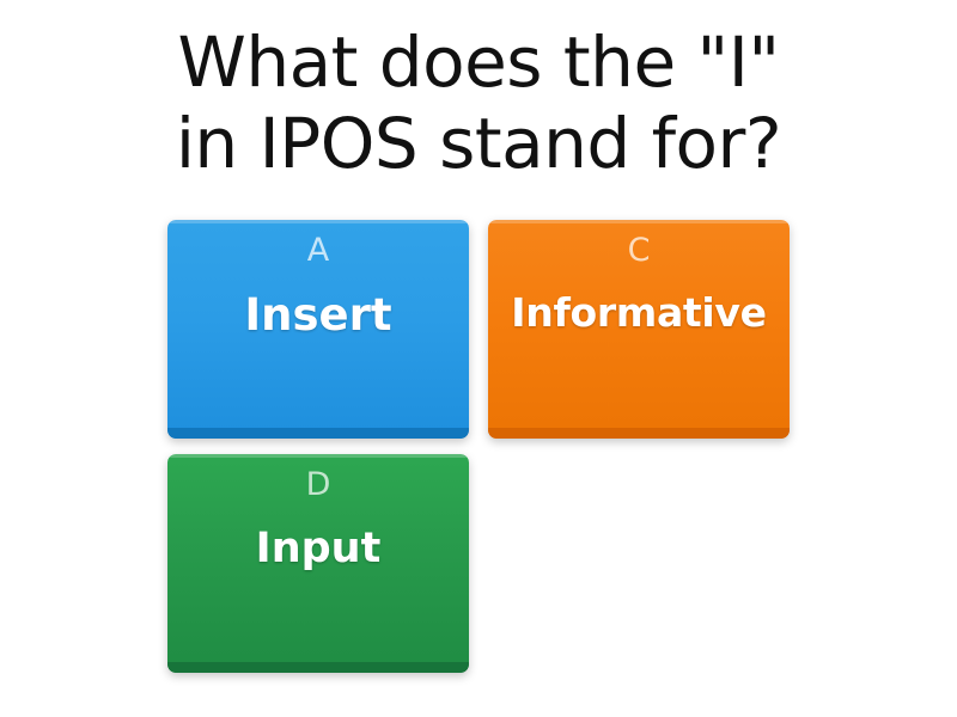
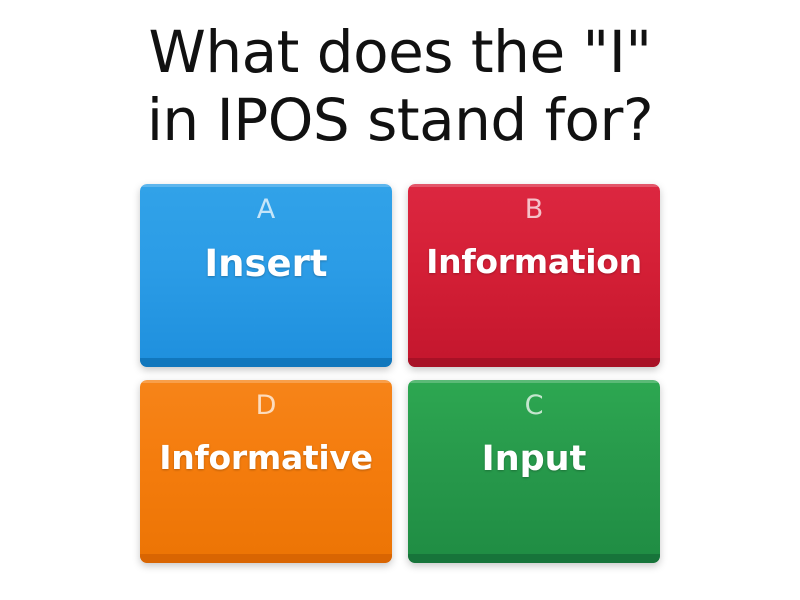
  What does the "I"
  in IPOS stand for?
  A
  Insert
+ B
+ Information
- C
+ D
  Informative
- D
+ C
  Input
